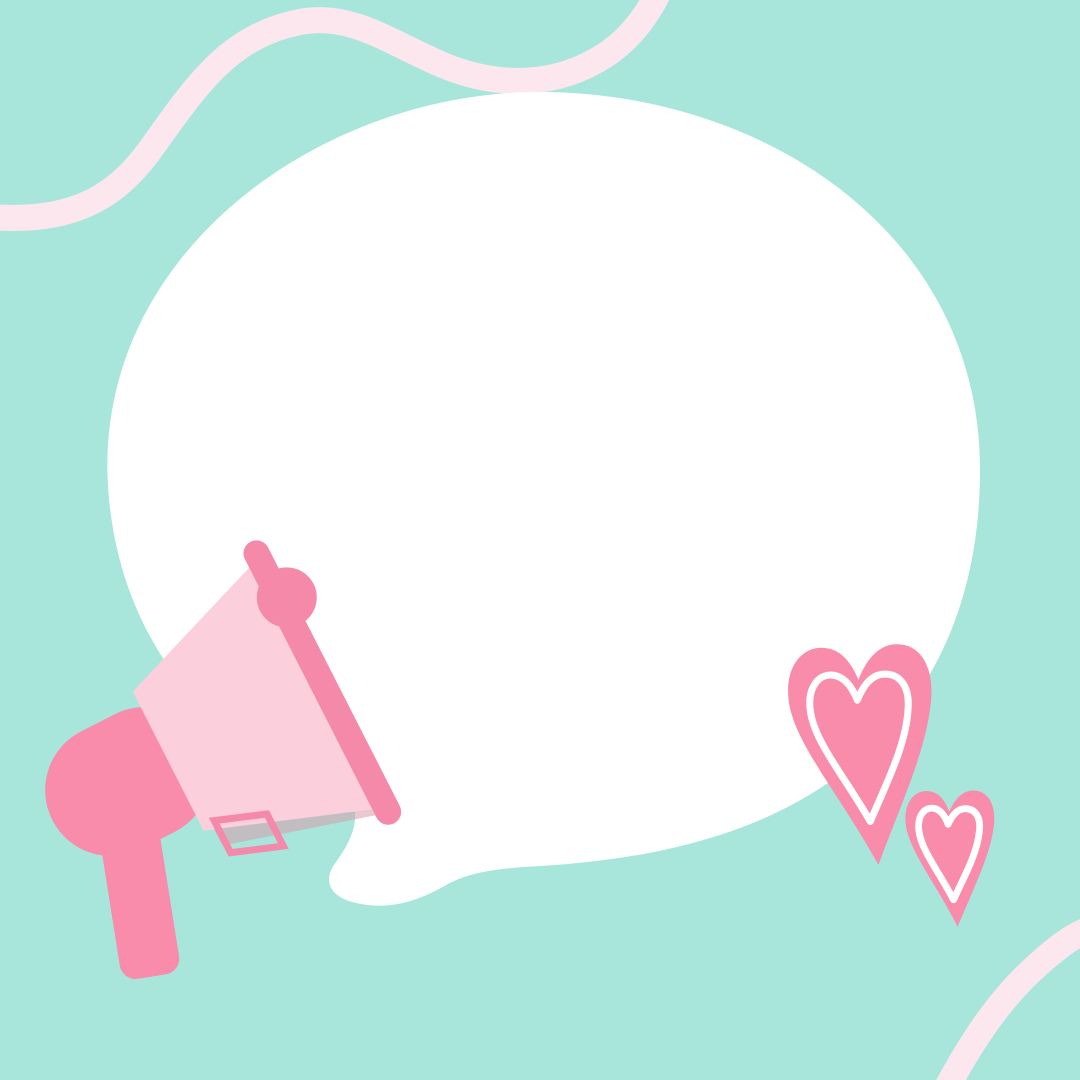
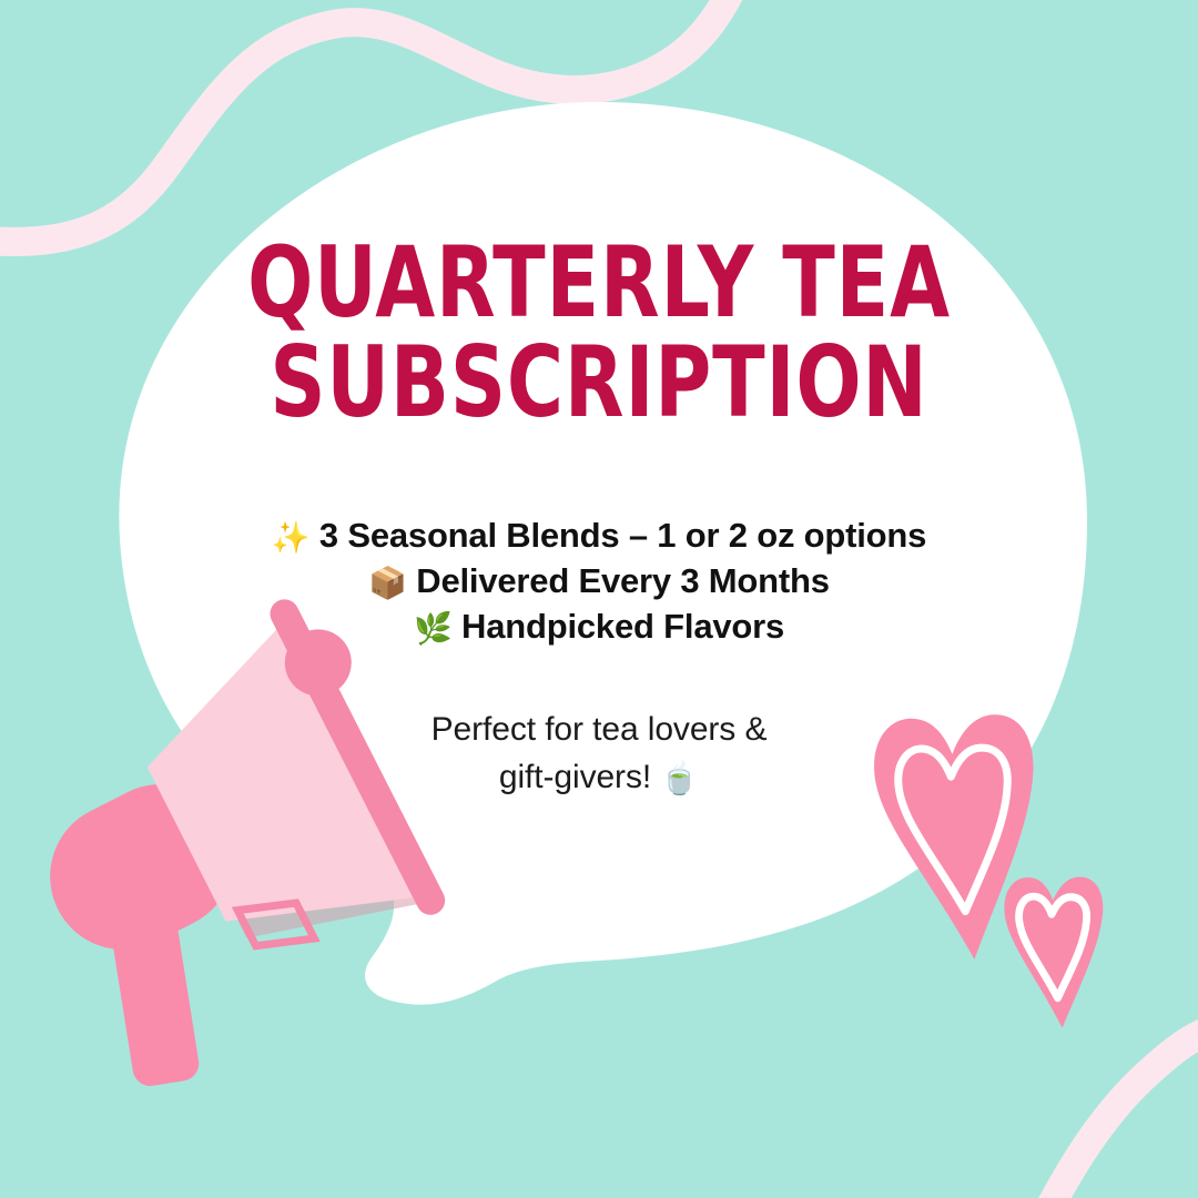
+ QUARTERLY TEA
+ SUBSCRIPTION
+ ✨ 3 Seasonal Blends – 1 or 2 oz options
+ 📦 Delivered Every 3 Months
+ 🌿 Handpicked Flavors
+ Perfect for tea lovers &
+ gift-givers! 🍵
